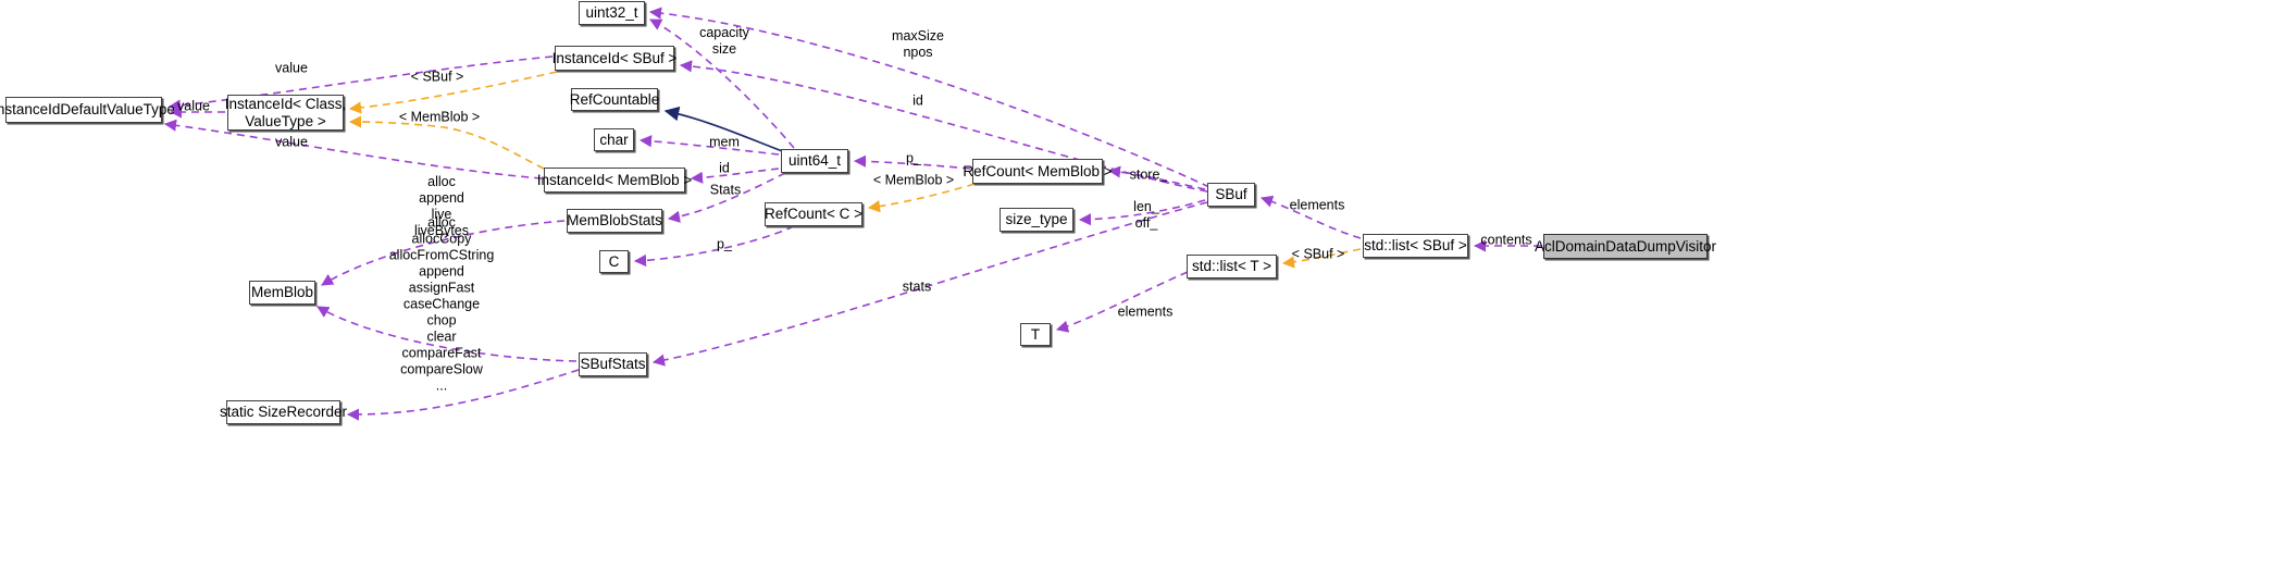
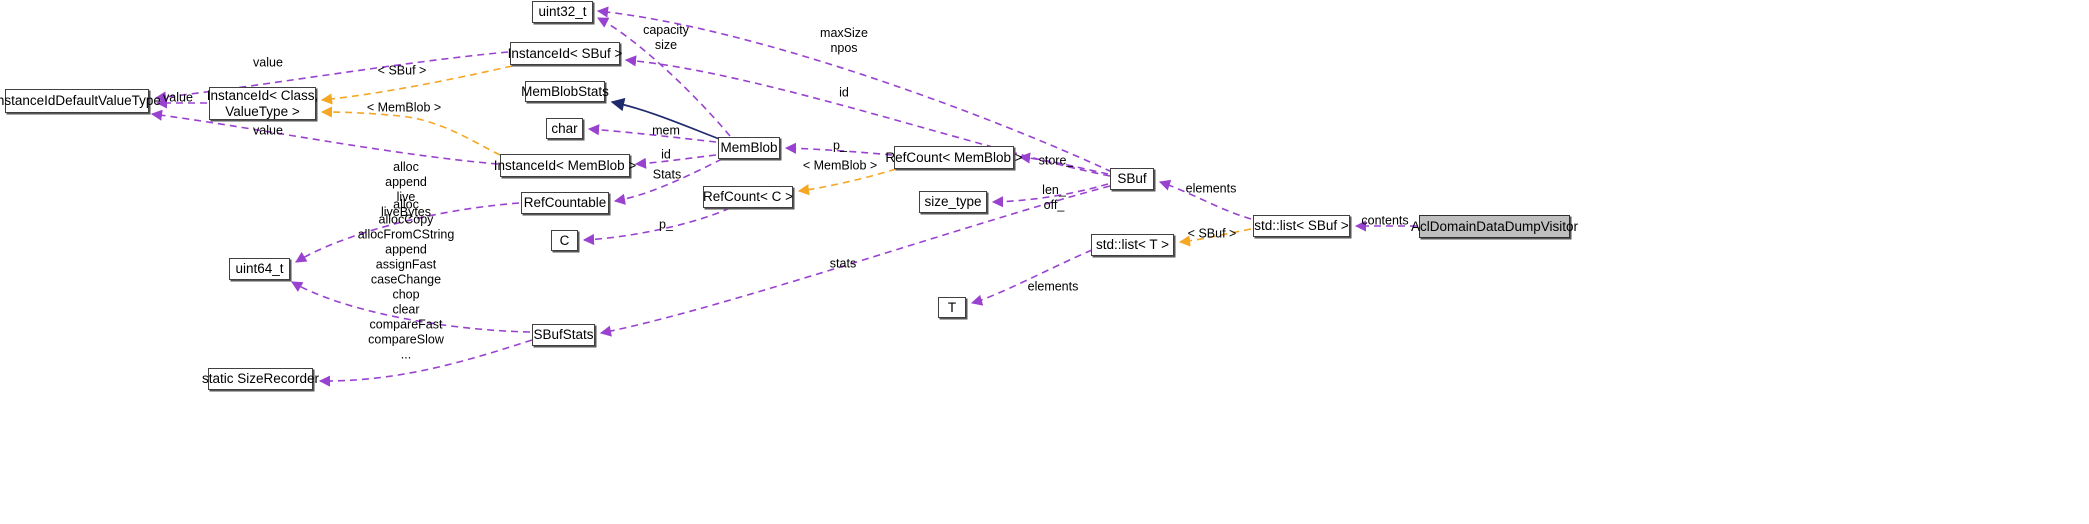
  nstanceIdDefaultValueType
  InstanceId< Class,
  ValueType >
  uint32_t
  InstanceId< SBuf >
- RefCountable
+ MemBlobStats
  char
  InstanceId< MemBlob >
- MemBlobStats
+ RefCountable
  C
- uint64_t
+ MemBlob
  RefCount< C >
  RefCount< MemBlob >
  size_type
  SBuf
  std::list< T >
  T
  std::list< SBuf >
  AclDomainDataDumpVisitor
- MemBlob
+ uint64_t
  SBufStats
  static SizeRecorder
  value
  value
  value
  < SBuf >
  < MemBlob >
  capacity
  size
  maxSize
  npos
  id
  mem
  id
  Stats
  p_
  < MemBlob >
  p_
  store_
  len_
  off_
  stats
  elements
  < SBuf >
  elements
  contents
  alloc
  append
  live
  liveBytes
  alloc
  allocCopy
  allocFromCString
  append
  assignFast
  caseChange
  chop
  clear
  compareFast
  compareSlow
  ...
